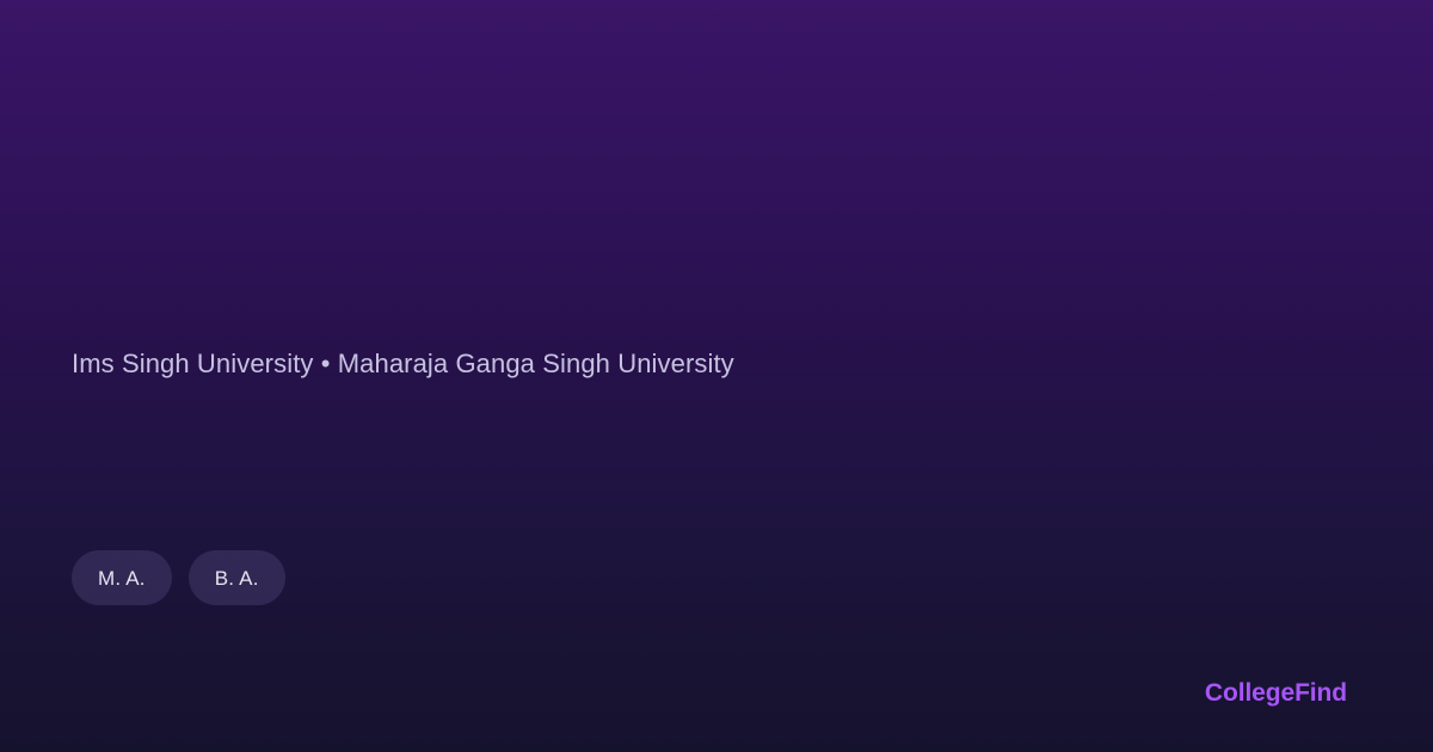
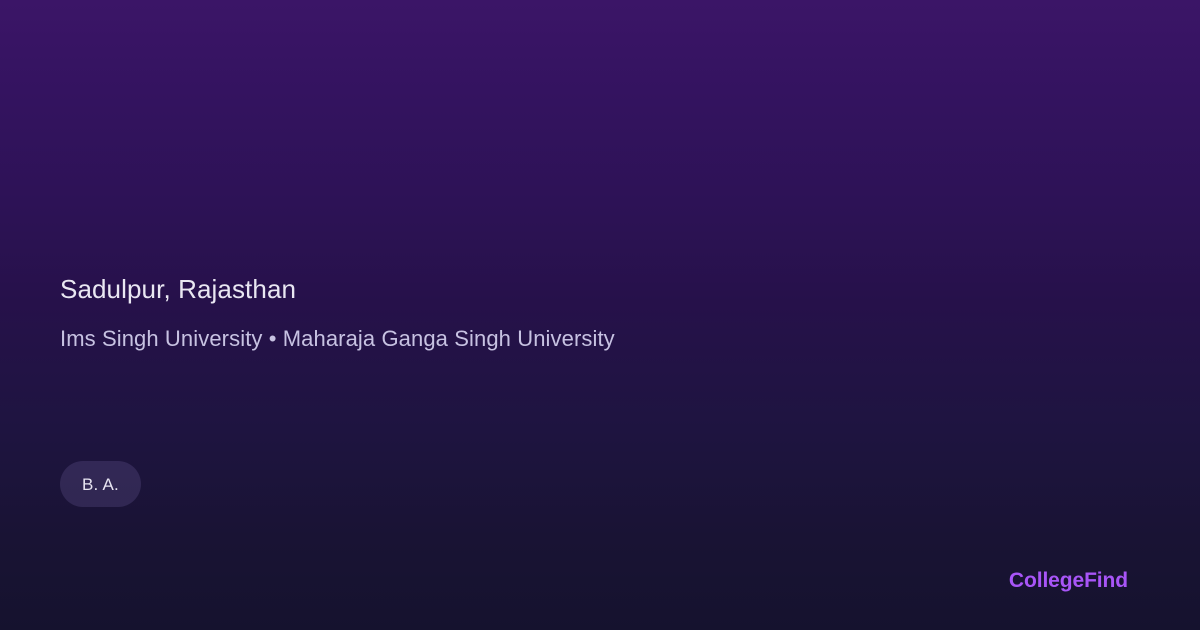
+ Sadulpur, Rajasthan
  Ims Singh University • Maharaja Ganga Singh University
- M. A.
  B. A.
  CollegeFind
